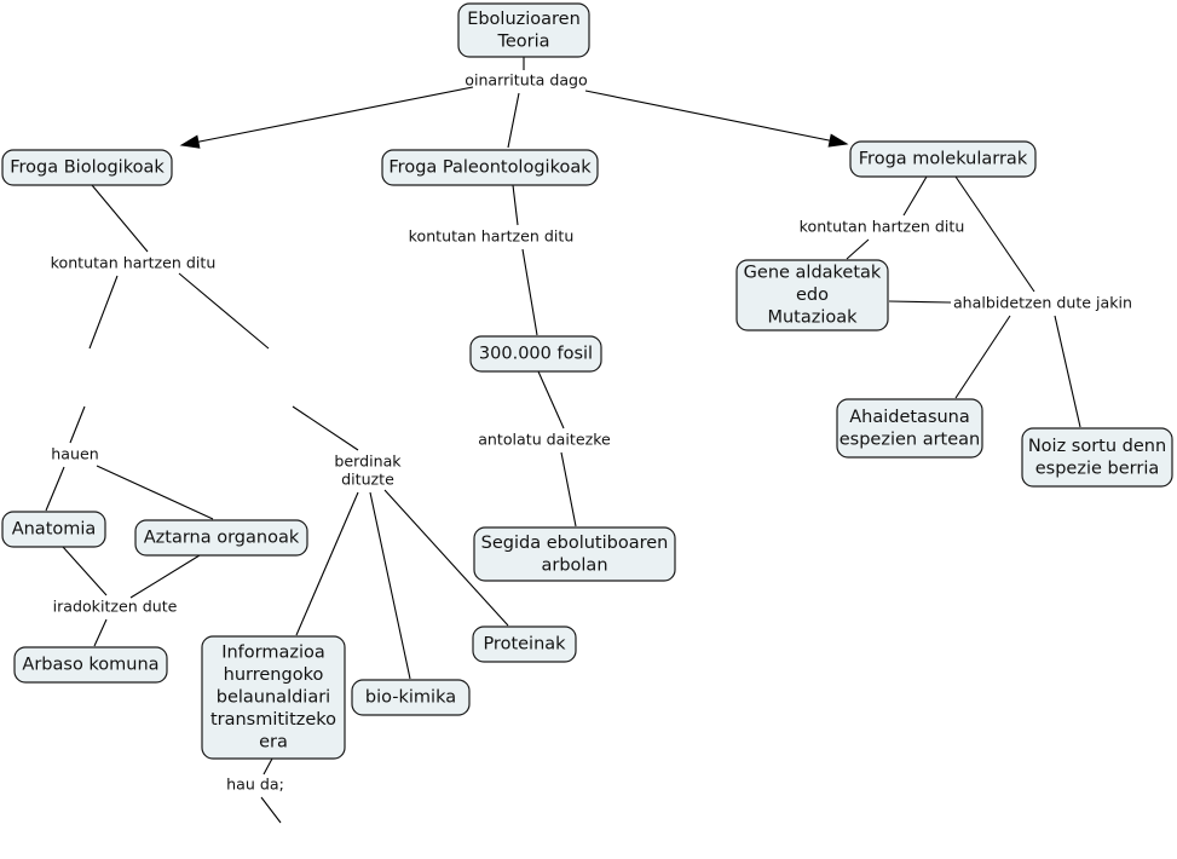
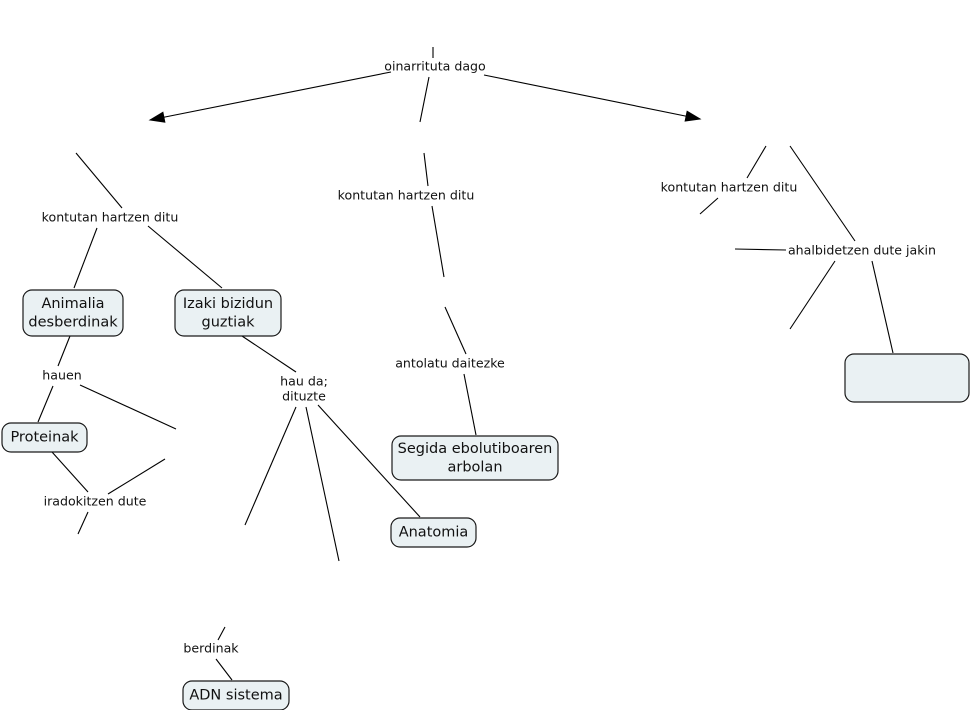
- Eboluzioaren Teoria
- Froga Biologikoak
- Froga Paleontologikoak
- Froga molekularrak
- Gene aldaketak edo Mutazioak
- Ahaidetasuna espezien artean
- Noiz sortu denn espezie berria
- 300.000 fosil
  Segida ebolutiboaren arbolan
+ Animalia desberdinak
+ Izaki bizidun guztiak
- Anatomia
+ Proteinak
- Aztarna organoak
- Arbaso komuna
- Informazioa hurrengoko belaunaldiari transmititzeko era
- bio-kimika
- Proteinak
+ Anatomia
+ ADN sistema
  oinarrituta dago
  kontutan hartzen ditu
  kontutan hartzen ditu
  kontutan hartzen ditu
  ahalbidetzen dute jakin
  antolatu daitezke
  hauen
- berdinak
+ hau da;
  dituzte
  iradokitzen dute
- hau da;
+ berdinak
